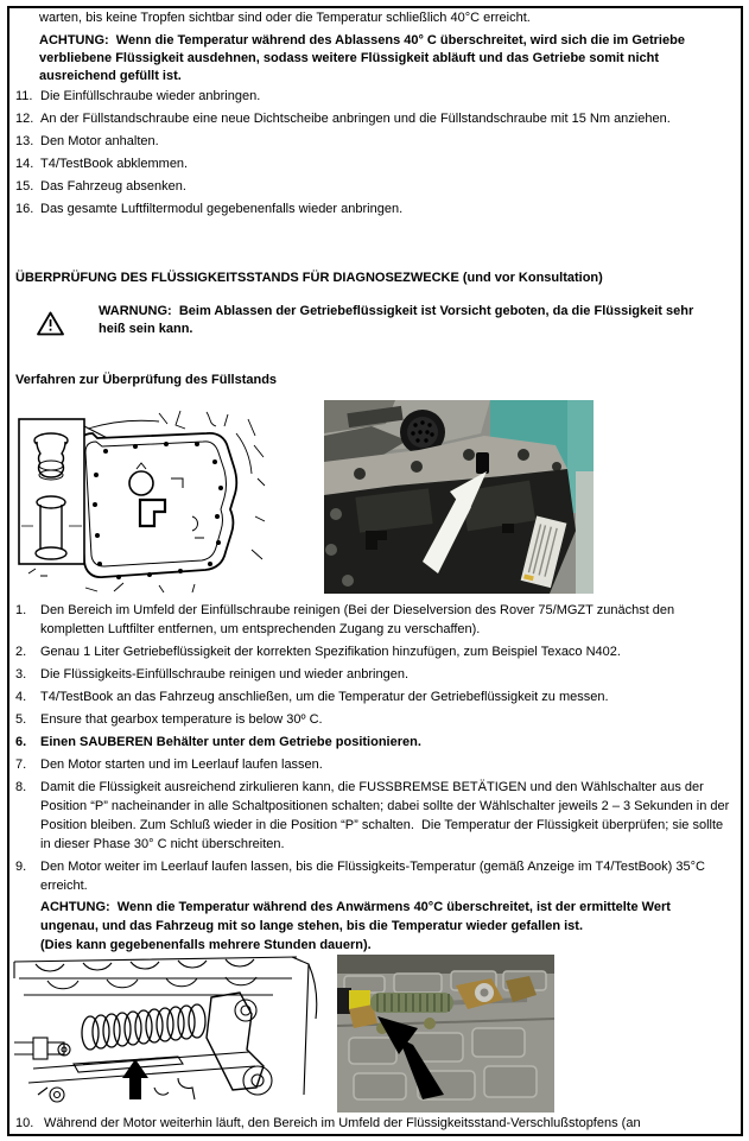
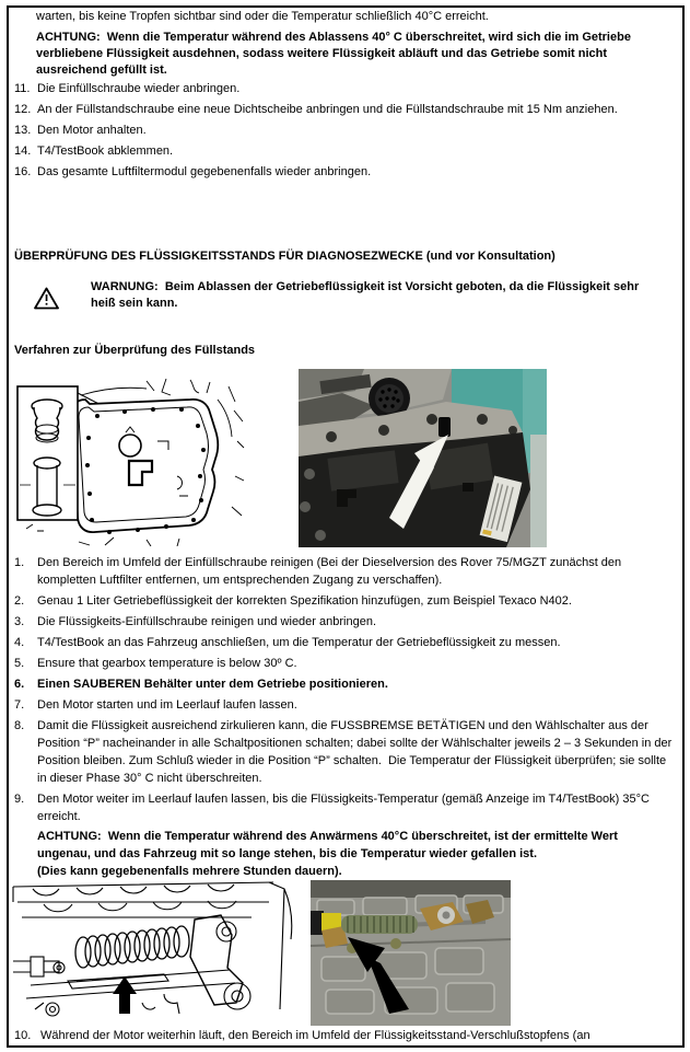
  warten, bis keine Tropfen sichtbar sind oder die Temperatur schließlich 40°C erreicht.
  ACHTUNG: Wenn die Temperatur während des Ablassens 40° C überschreitet, wird sich die im Getriebe verbliebene Flüssigkeit ausdehnen, sodass weitere Flüssigkeit abläuft und das Getriebe somit nicht ausreichend gefüllt ist.
  11.
  Die Einfüllschraube wieder anbringen.
  12.
  An der Füllstandschraube eine neue Dichtscheibe anbringen und die Füllstandschraube mit 15 Nm anziehen.
  13.
  Den Motor anhalten.
  14.
  T4/TestBook abklemmen.
- 15.
- Das Fahrzeug absenken.
  16.
  Das gesamte Luftfiltermodul gegebenenfalls wieder anbringen.
  ÜBERPRÜFUNG DES FLÜSSIGKEITSSTANDS FÜR DIAGNOSEZWECKE (und vor Konsultation)
  WARNUNG: Beim Ablassen der Getriebeflüssigkeit ist Vorsicht geboten, da die Flüssigkeit sehr heiß sein kann.
  Verfahren zur Überprüfung des Füllstands
  1.
  Den Bereich im Umfeld der Einfüllschraube reinigen (Bei der Dieselversion des Rover 75/MGZT zunächst den kompletten Luftfilter entfernen, um entsprechenden Zugang zu verschaffen).
  2.
  Genau 1 Liter Getriebeflüssigkeit der korrekten Spezifikation hinzufügen, zum Beispiel Texaco N402.
  3.
  Die Flüssigkeits-Einfüllschraube reinigen und wieder anbringen.
  4.
  T4/TestBook an das Fahrzeug anschließen, um die Temperatur der Getriebeflüssigkeit zu messen.
  5.
  Ensure that gearbox temperature is below 30º C.
  6.
  Einen SAUBEREN Behälter unter dem Getriebe positionieren.
  7.
  Den Motor starten und im Leerlauf laufen lassen.
  8.
  Damit die Flüssigkeit ausreichend zirkulieren kann, die FUSSBREMSE BETÄTIGEN und den Wählschalter aus der Position “P” nacheinander in alle Schaltpositionen schalten; dabei sollte der Wählschalter jeweils 2 – 3 Sekunden in der Position bleiben. Zum Schluß wieder in die Position “P” schalten. Die Temperatur der Flüssigkeit überprüfen; sie sollte in dieser Phase 30° C nicht überschreiten.
  9.
  Den Motor weiter im Leerlauf laufen lassen, bis die Flüssigkeits-Temperatur (gemäß Anzeige im T4/TestBook) 35°C erreicht.
  ACHTUNG: Wenn die Temperatur während des Anwärmens 40°C überschreitet, ist der ermittelte Wert ungenau, und das Fahrzeug mit so lange stehen, bis die Temperatur wieder gefallen ist.
  (Dies kann gegebenenfalls mehrere Stunden dauern).
  10.
  Während der Motor weiterhin läuft, den Bereich im Umfeld der Flüssigkeitsstand-Verschlußstopfens (an
